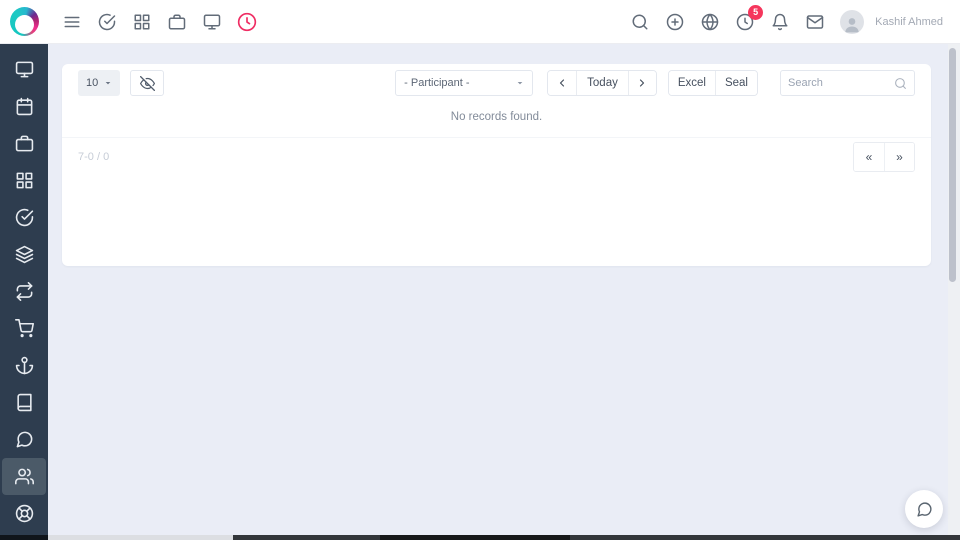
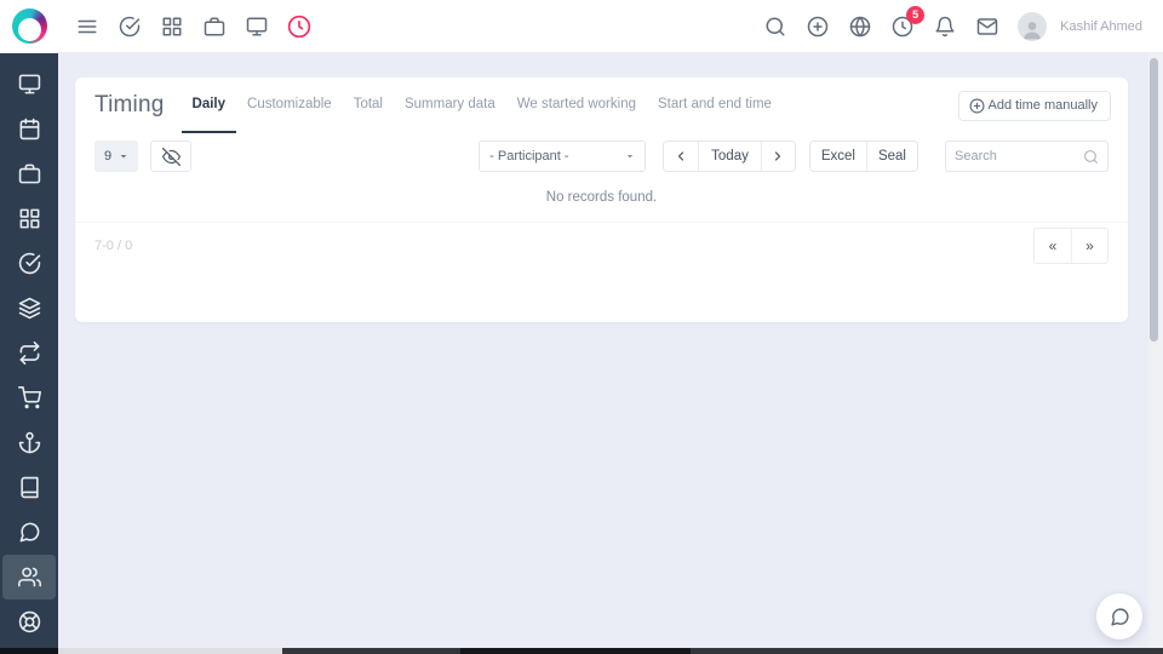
  5
  Kashif Ahmed
+ Timing
+ Daily
+ Customizable
+ Total
+ Summary data
+ We started working
+ Start and end time
+ Add time manually
- 10
+ 9
  - Participant -
  Today
  Excel
  Seal
  Search
  No records found.
  7-0 / 0
  «
  »
